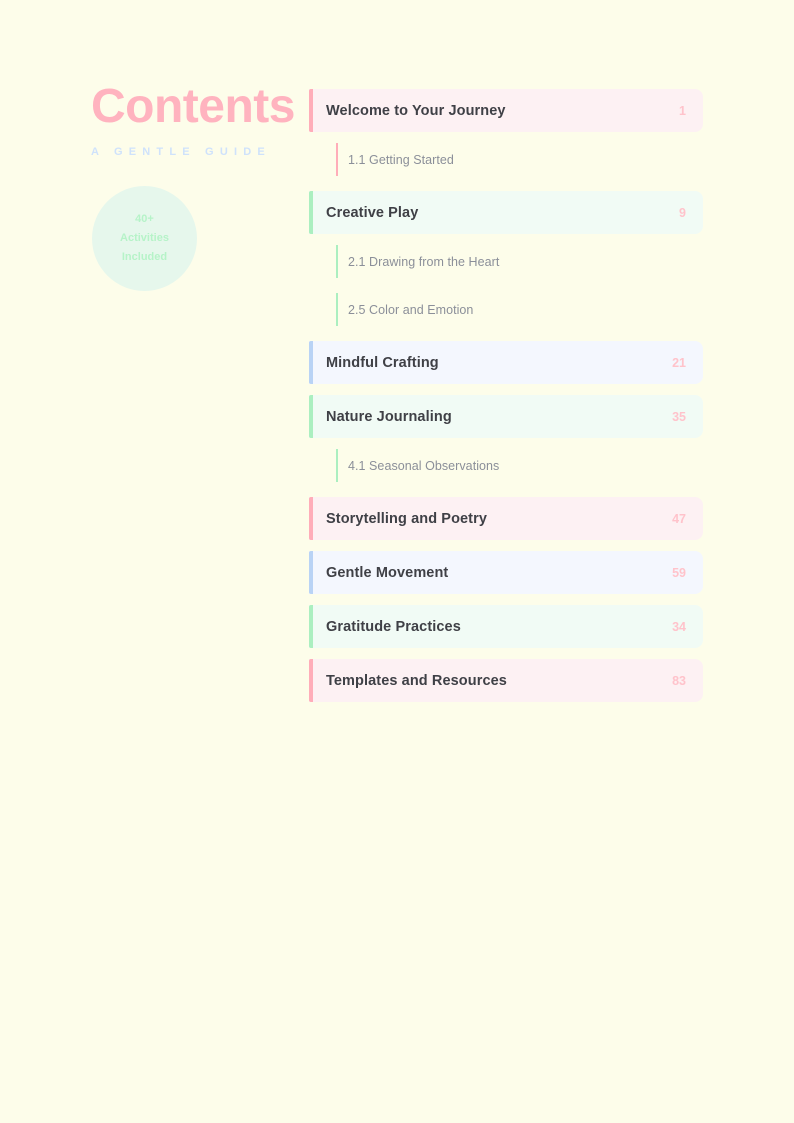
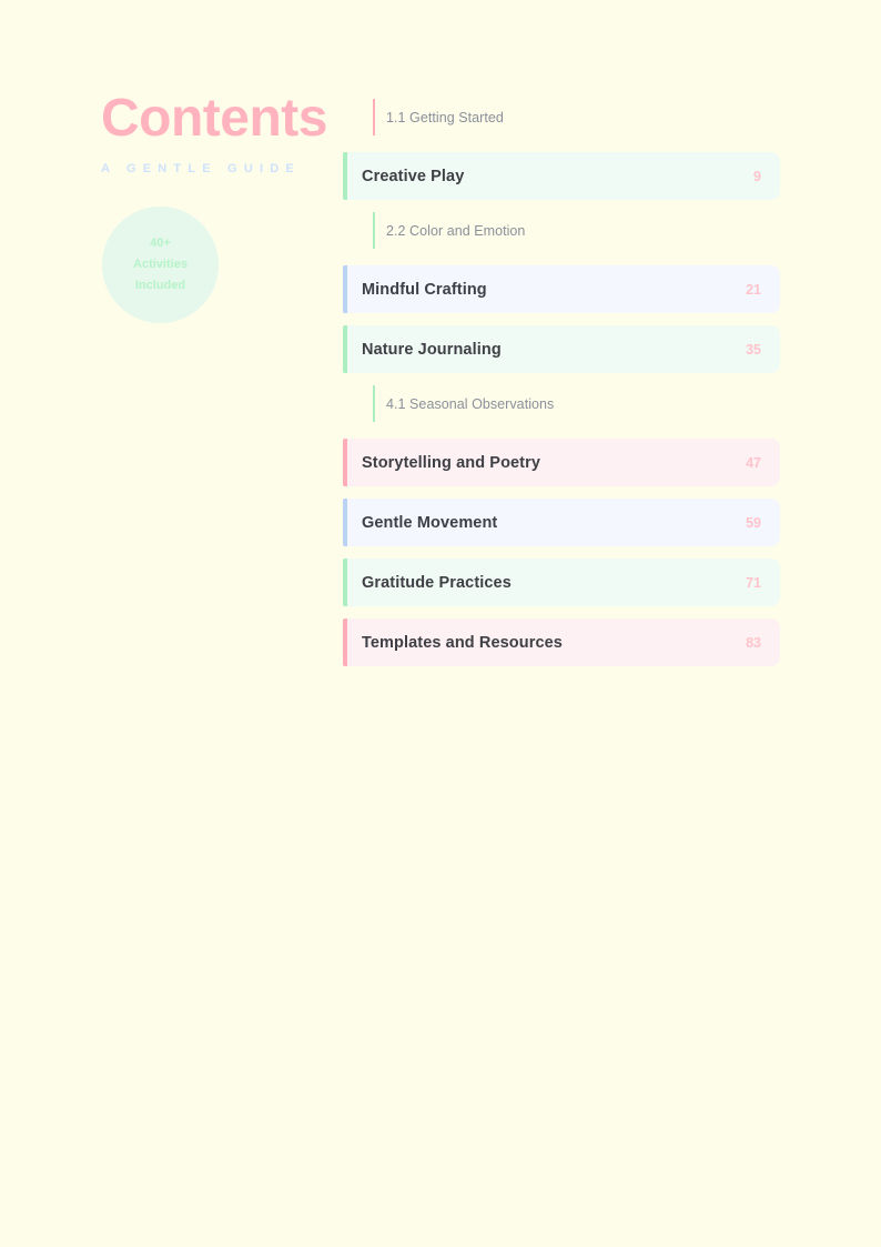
  Contents
  A GENTLE GUIDE
  40+
  Activities
  Included
- Welcome to Your Journey
- 1
  1.1 Getting Started
  Creative Play
  9
- 2.1 Drawing from the Heart
- 2.5 Color and Emotion
+ 2.2 Color and Emotion
  Mindful Crafting
  21
  Nature Journaling
  35
  4.1 Seasonal Observations
  Storytelling and Poetry
  47
  Gentle Movement
  59
  Gratitude Practices
- 34
+ 71
  Templates and Resources
  83
